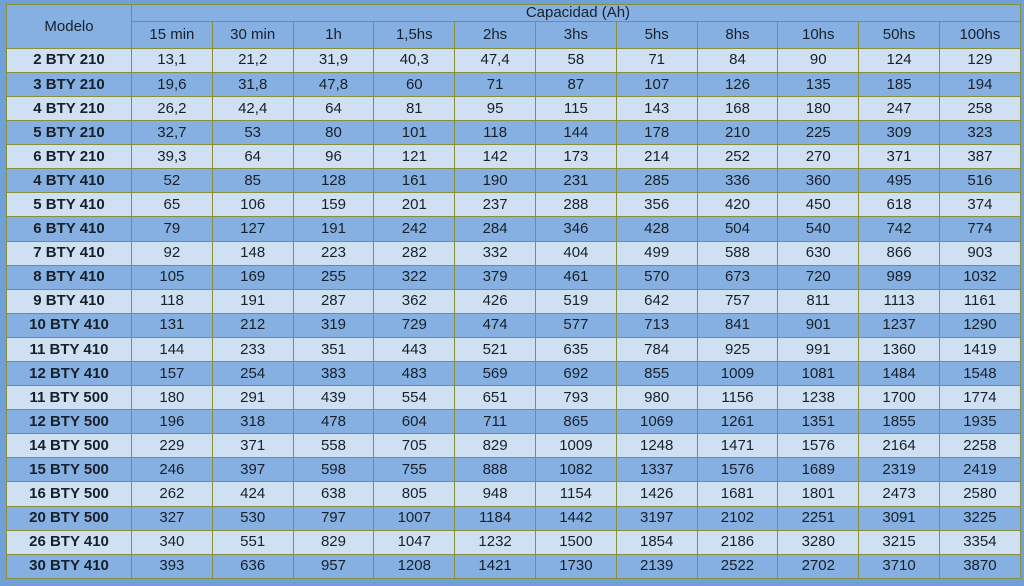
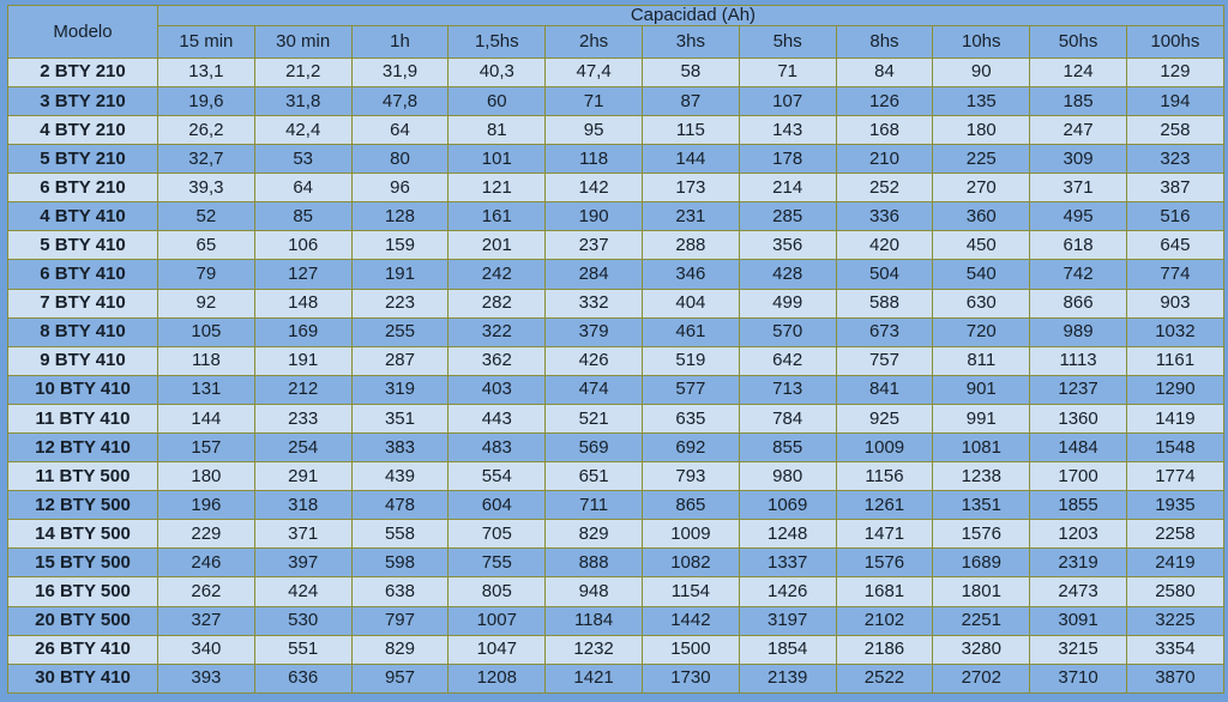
  Modelo	Capacidad (Ah)
  15 min	30 min	1h	1,5hs	2hs	3hs	5hs	8hs	10hs	50hs	100hs
  2 BTY 210	13,1	21,2	31,9	40,3	47,4	58	71	84	90	124	129
  3 BTY 210	19,6	31,8	47,8	60	71	87	107	126	135	185	194
  4 BTY 210	26,2	42,4	64	81	95	115	143	168	180	247	258
  5 BTY 210	32,7	53	80	101	118	144	178	210	225	309	323
  6 BTY 210	39,3	64	96	121	142	173	214	252	270	371	387
  4 BTY 410	52	85	128	161	190	231	285	336	360	495	516
- 5 BTY 410	65	106	159	201	237	288	356	420	450	618	374
+ 5 BTY 410	65	106	159	201	237	288	356	420	450	618	645
  6 BTY 410	79	127	191	242	284	346	428	504	540	742	774
  7 BTY 410	92	148	223	282	332	404	499	588	630	866	903
  8 BTY 410	105	169	255	322	379	461	570	673	720	989	1032
  9 BTY 410	118	191	287	362	426	519	642	757	811	1113	1161
- 10 BTY 410	131	212	319	729	474	577	713	841	901	1237	1290
+ 10 BTY 410	131	212	319	403	474	577	713	841	901	1237	1290
  11 BTY 410	144	233	351	443	521	635	784	925	991	1360	1419
  12 BTY 410	157	254	383	483	569	692	855	1009	1081	1484	1548
  11 BTY 500	180	291	439	554	651	793	980	1156	1238	1700	1774
  12 BTY 500	196	318	478	604	711	865	1069	1261	1351	1855	1935
- 14 BTY 500	229	371	558	705	829	1009	1248	1471	1576	2164	2258
+ 14 BTY 500	229	371	558	705	829	1009	1248	1471	1576	1203	2258
  15 BTY 500	246	397	598	755	888	1082	1337	1576	1689	2319	2419
  16 BTY 500	262	424	638	805	948	1154	1426	1681	1801	2473	2580
  20 BTY 500	327	530	797	1007	1184	1442	3197	2102	2251	3091	3225
  26 BTY 410	340	551	829	1047	1232	1500	1854	2186	3280	3215	3354
  30 BTY 410	393	636	957	1208	1421	1730	2139	2522	2702	3710	3870
